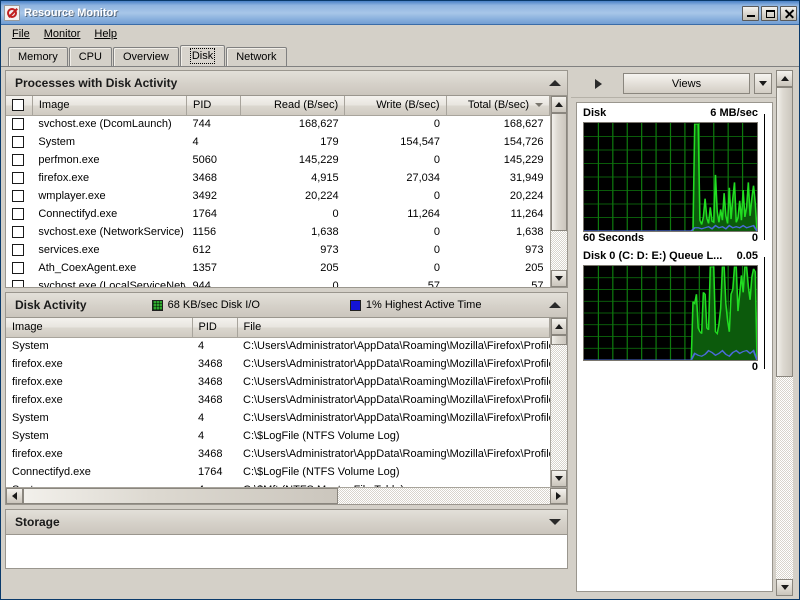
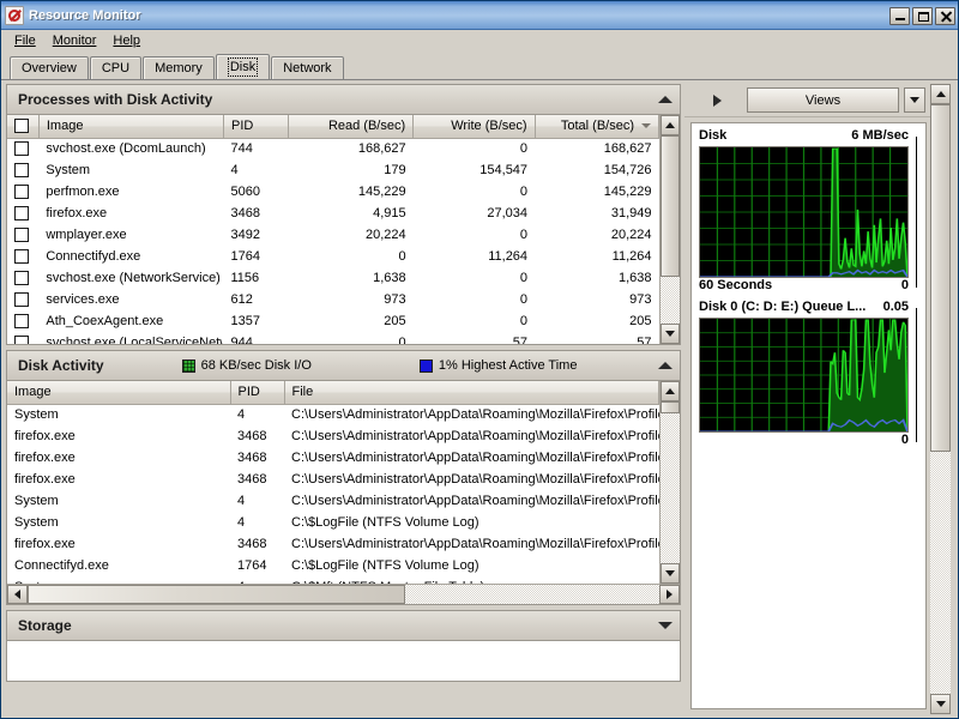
  Resource Monitor
  File
  Monitor
  Help
- Memory
+ Overview
  CPU
- Overview
+ Memory
  Disk
  Network
  Processes with Disk Activity
  	Image	PID	Read (B/sec)	Write (B/sec)	Total (B/sec)
  	svchost.exe (DcomLaunch)	744	168,627	0	168,627
  	System	4	179	154,547	154,726
  	perfmon.exe	5060	145,229	0	145,229
  	firefox.exe	3468	4,915	27,034	31,949
  	wmplayer.exe	3492	20,224	0	20,224
  	Connectifyd.exe	1764	0	11,264	11,264
  	svchost.exe (NetworkService)	1156	1,638	0	1,638
  	services.exe	612	973	0	973
  	Ath_CoexAgent.exe	1357	205	0	205
  	svchost.exe (LocalServiceNet	944	0	57	57
  Disk Activity
  68 KB/sec Disk I/O
  1% Highest Active Time
  Image	PID	File
  System	4	C:\Users\Administrator\AppData\Roaming\Mozilla\Firefox\Profil
  firefox.exe	3468	C:\Users\Administrator\AppData\Roaming\Mozilla\Firefox\Profil
  firefox.exe	3468	C:\Users\Administrator\AppData\Roaming\Mozilla\Firefox\Profil
  firefox.exe	3468	C:\Users\Administrator\AppData\Roaming\Mozilla\Firefox\Profil
  System	4	C:\Users\Administrator\AppData\Roaming\Mozilla\Firefox\Profil
  System	4	C:\$LogFile (NTFS Volume Log)
  firefox.exe	3468	C:\Users\Administrator\AppData\Roaming\Mozilla\Firefox\Profil
  Connectifyd.exe	1764	C:\$LogFile (NTFS Volume Log)
  Storage
  Views
  Disk
  6 MB/sec
  60 Seconds
  0
  Disk 0 (C: D: E:) Queue L...
  0.05
  0
